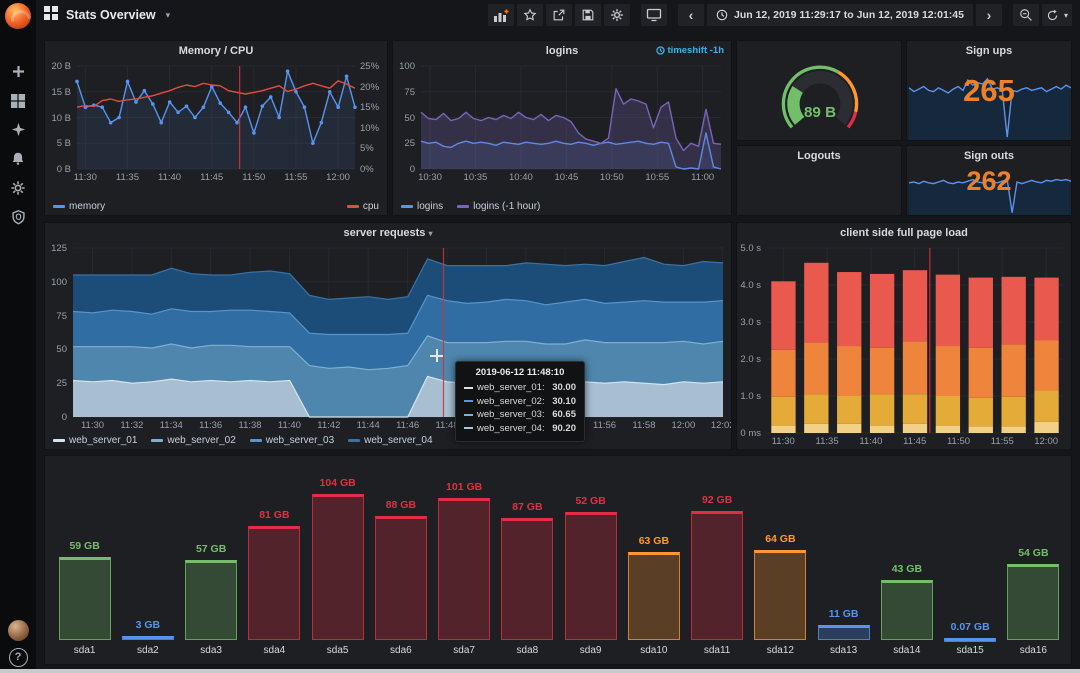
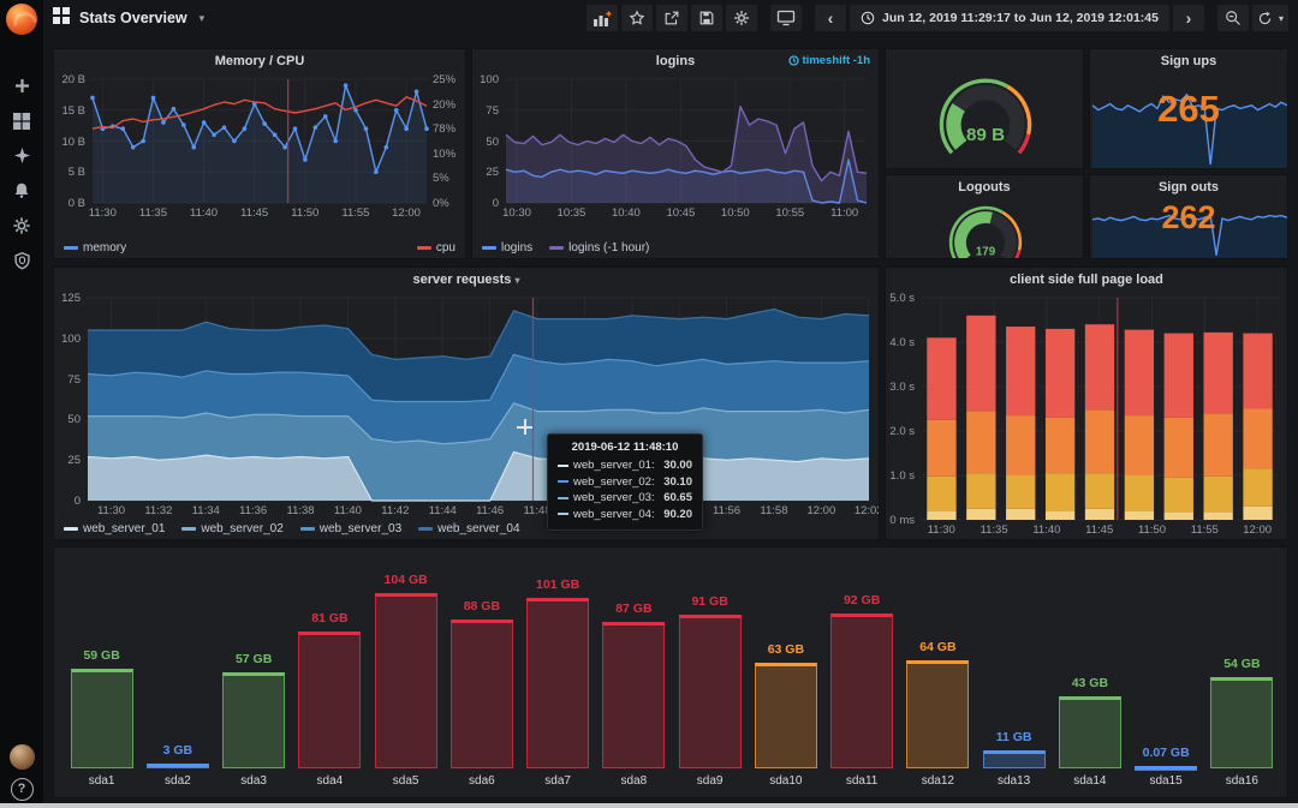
  ?
  Stats Overview
  ▾
  ‹
  Jun 12, 2019 11:29:17 to Jun 12, 2019 12:01:45
  ›
  ▾
  Memory / CPU
  0 B
  5 B
  10 B
  15 B
  20 B
  0%
  5%
  10%
- 15%
+ 78%
  20%
  25%
  11:30
  11:35
  11:40
  11:45
  11:50
  11:55
  12:00
  memory
  cpu
  logins
  timeshift -1h
  0
  25
  50
  75
  100
  10:30
  10:35
  10:40
  10:45
  10:50
  10:55
  11:00
  logins
  logins (-1 hour)
  89 B
  Sign ups
  265
  Logouts
+ 179
  Sign outs
  262
  server requests ▾
  0
  25
  50
  75
  100
  125
  11:30
  11:32
  11:34
  11:36
  11:38
  11:40
  11:42
  11:44
  11:46
  11:4
  11:56
  11:58
  12:00
  12:0
  web_server_01
  web_server_02
  web_server_03
  web_server_04
  2019-06-12 11:48:10
  web_server_01:
  30.00
  web_server_02:
  30.10
  web_server_03:
  60.65
  web_server_04:
  90.20
  client side full page load
  0 ms
  1.0 s
  2.0 s
  3.0 s
  4.0 s
  5.0 s
  11:30
  11:35
  11:40
  11:45
  11:50
  11:55
  12:00
  59 GB
  sda1
  3 GB
  sda2
  57 GB
  sda3
  81 GB
  sda4
  104 GB
  sda5
  88 GB
  sda6
  101 GB
  sda7
  87 GB
  sda8
- 52 GB
+ 91 GB
  sda9
  63 GB
  sda10
  92 GB
  sda11
  64 GB
  sda12
  11 GB
  sda13
  43 GB
  sda14
  0.07 GB
  sda15
  54 GB
  sda16
